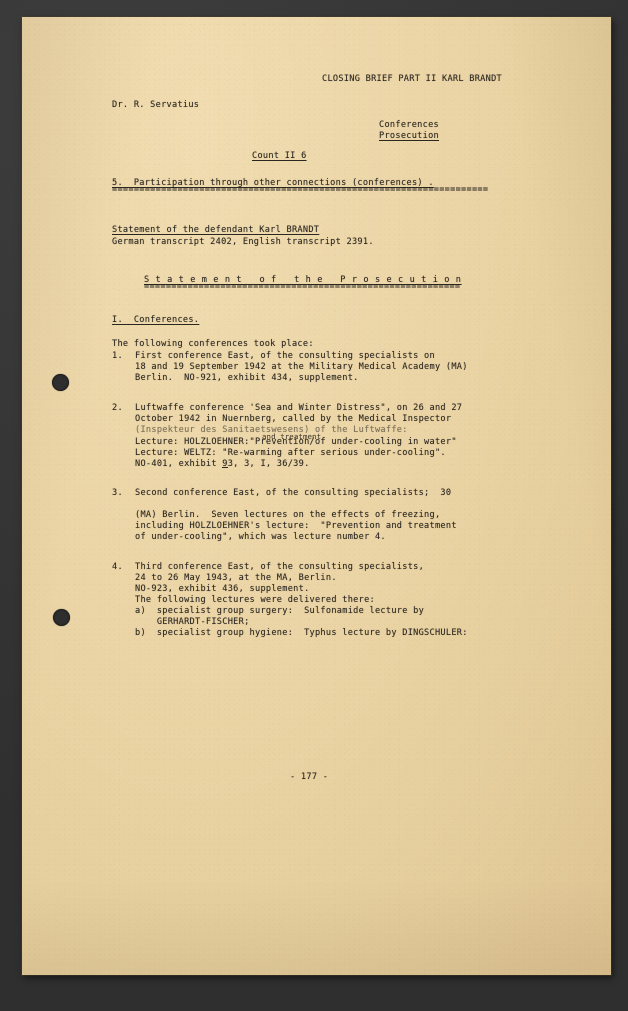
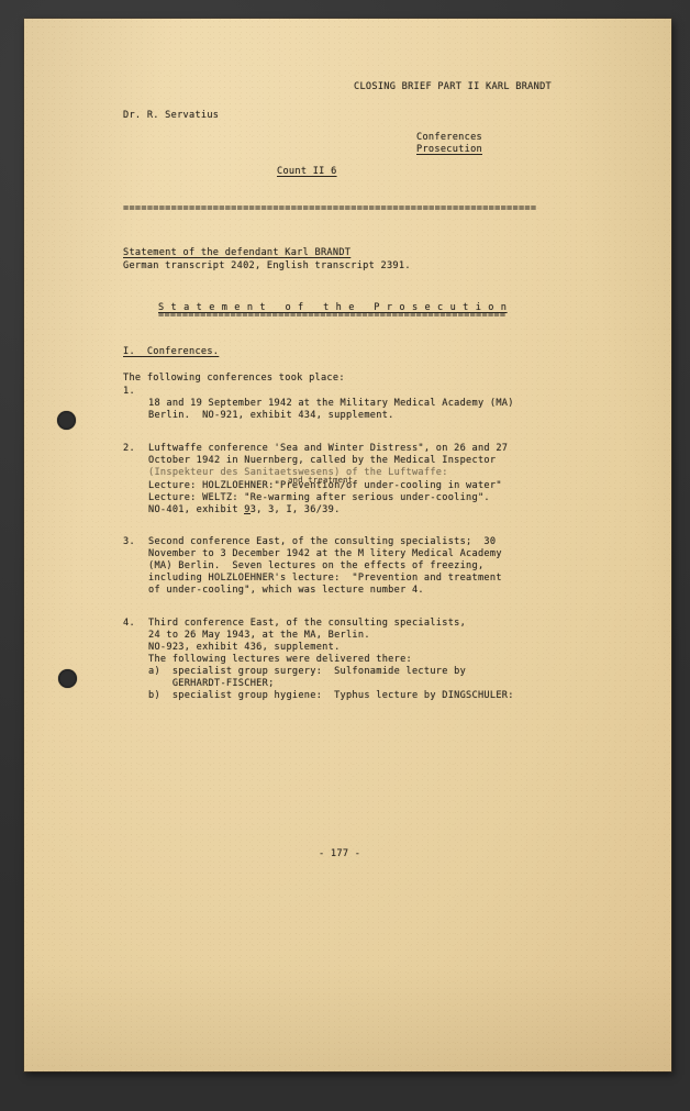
  CLOSING BRIEF PART II KARL BRANDT
  Dr. R. Servatius
  Conferences
  Prosecution
  Count II 6
- 5. Participation through other connections (conferences) .
  =====================================================================
  Statement of the defendant Karl BRANDT
  German transcript 2402, English transcript 2391.
  S t a t e m e n t o f t h e P r o s e c u t i o n
  ==========================================================
  I. Conferences.
  The following conferences took place:
  1.
- First conference East, of the consulting specialists on
  18 and 19 September 1942 at the Military Medical Academy (MA)
  Berlin. NO-921, exhibit 434, supplement.
  2.
  Luftwaffe conference 'Sea and Winter Distress", on 26 and 27
  October 1942 in Nuernberg, called by the Medical Inspector
  (Inspekteur des Sanitaetswesens) of the Luftwaffe:
  and treatment
  Lecture: HOLZLOEHNER:"Prevention/of under-cooling in water"
  Lecture: WELTZ: "Re-warming after serious under-cooling".
  NO-401, exhibit 93, 3, I, 36/39.
  3.
  Second conference East, of the consulting specialists; 30
+ November to 3 December 1942 at the M litery Medical Academy
  (MA) Berlin. Seven lectures on the effects of freezing,
  including HOLZLOEHNER's lecture: "Prevention and treatment
  of under-cooling", which was lecture number 4.
  4.
  Third conference East, of the consulting specialists,
  24 to 26 May 1943, at the MA, Berlin.
  NO-923, exhibit 436, supplement.
  The following lectures were delivered there:
  a) specialist group surgery: Sulfonamide lecture by
  GERHARDT-FISCHER;
  b) specialist group hygiene: Typhus lecture by DINGSCHULER:
  - 177 -
